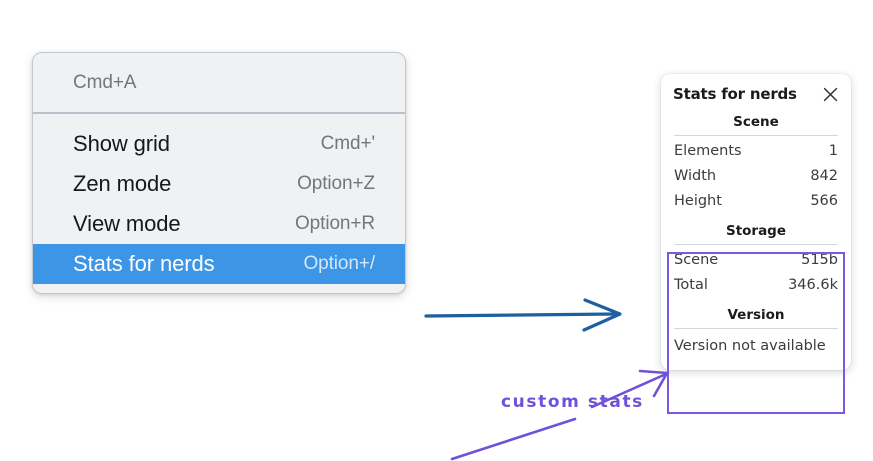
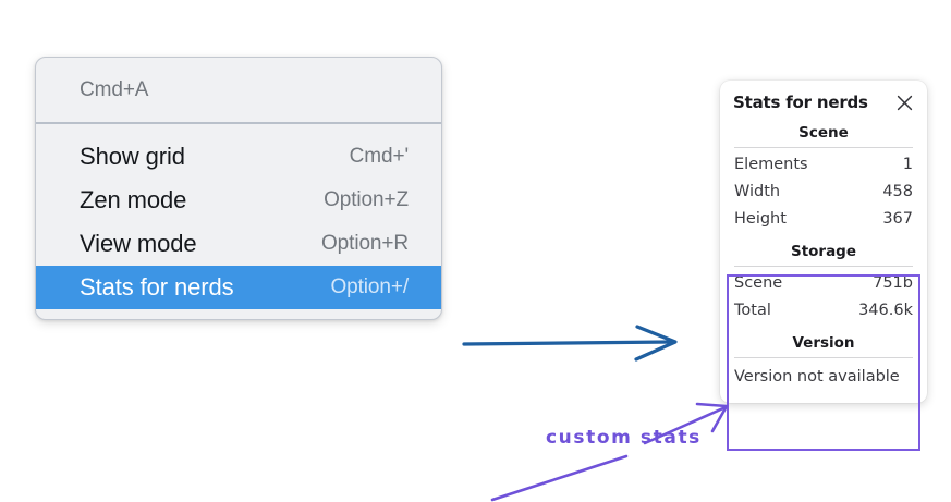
  Cmd+A
  Show grid
  Cmd+'
  Zen mode
  Option+Z
  View mode
  Option+R
  Stats for nerds
  Option+/
  Stats for nerds
  Scene
  Elements
  1
  Width
- 842
+ 458
  Height
- 566
+ 367
  Storage
  Scene
- 515b
+ 751b
  Total
  346.6k
  Version
  Version not available
  custom stats
